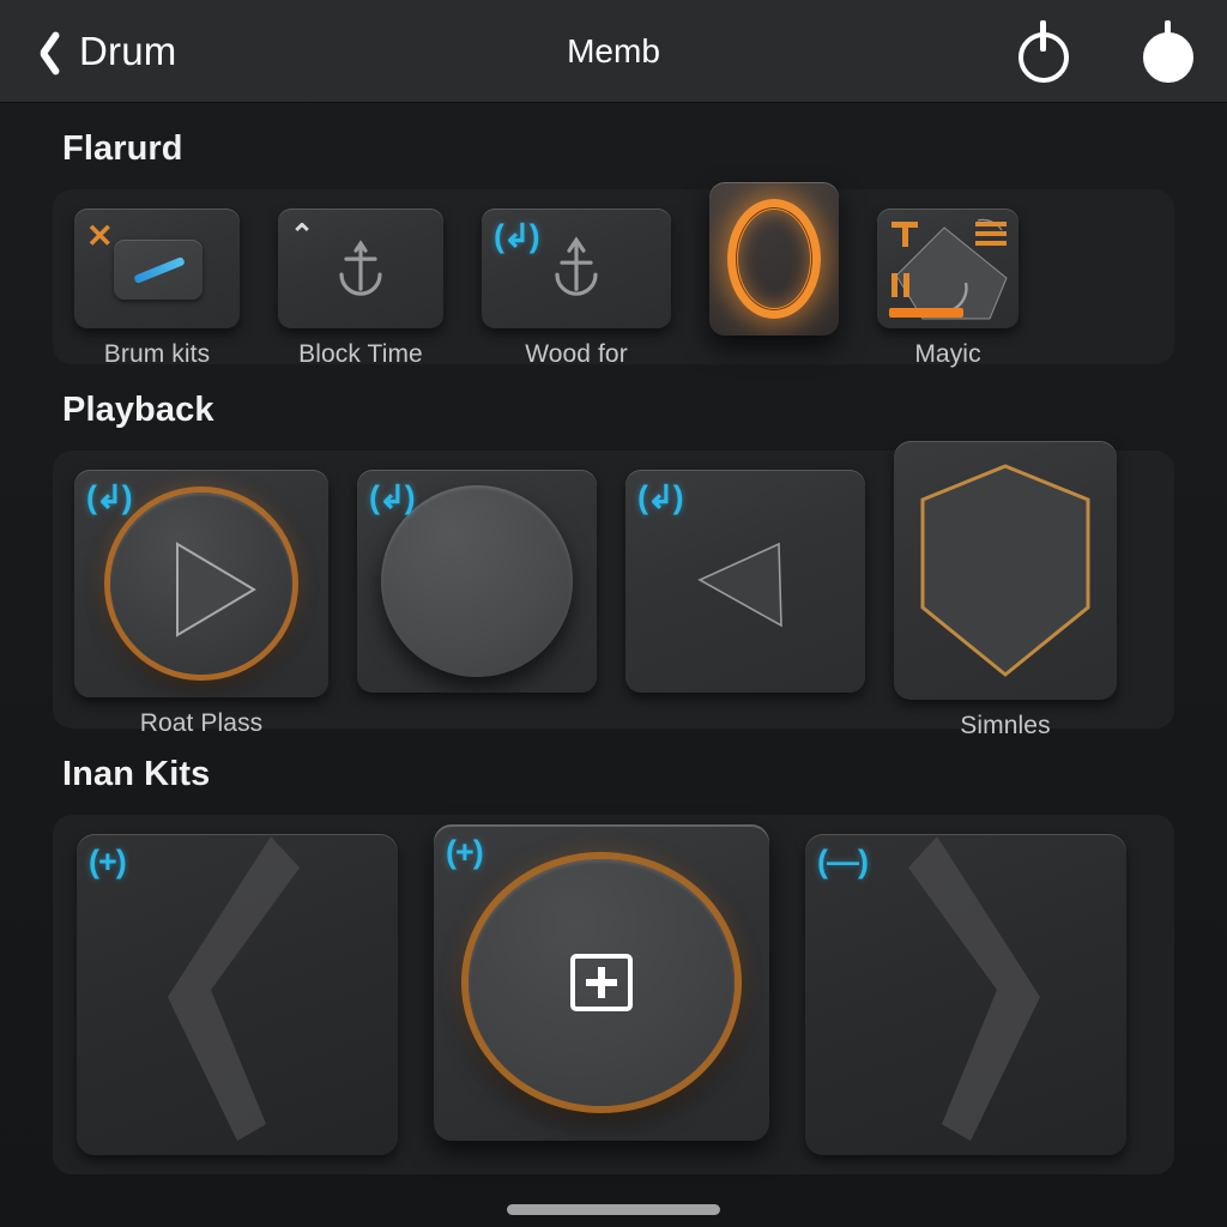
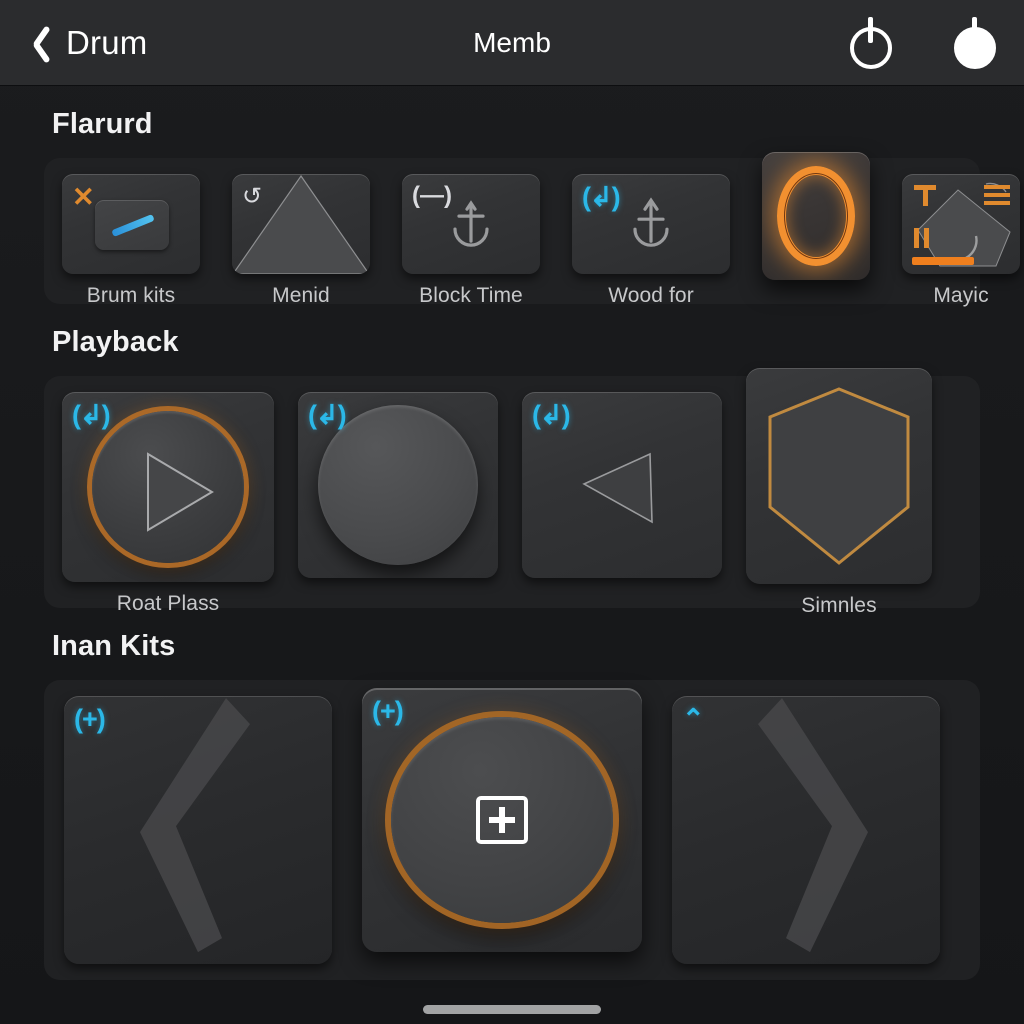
  Drum
  Memb
  Flarurd
  ✕
  Brum kits
+ ↺
+ Menid
- ⌃
+ (—)
  Block Time
  (↲)
  Wood for
  Mayic
  Playback
  (↲)
  Roat Plass
  (↲)
  (↲)
  Simnles
  Inan Kits
  (+)
  (+)
- (—)
+ ⌃
